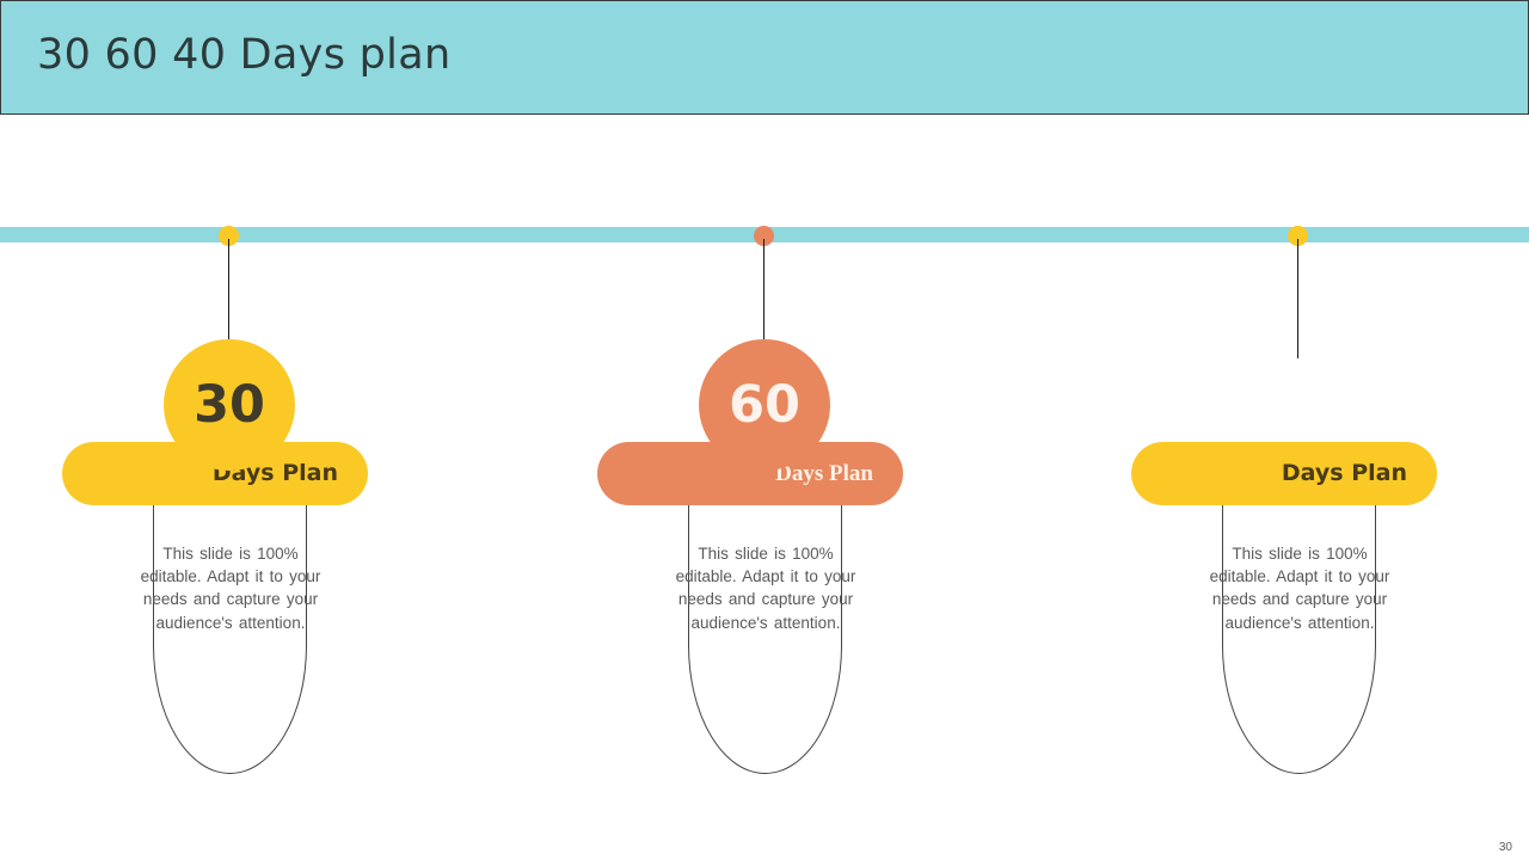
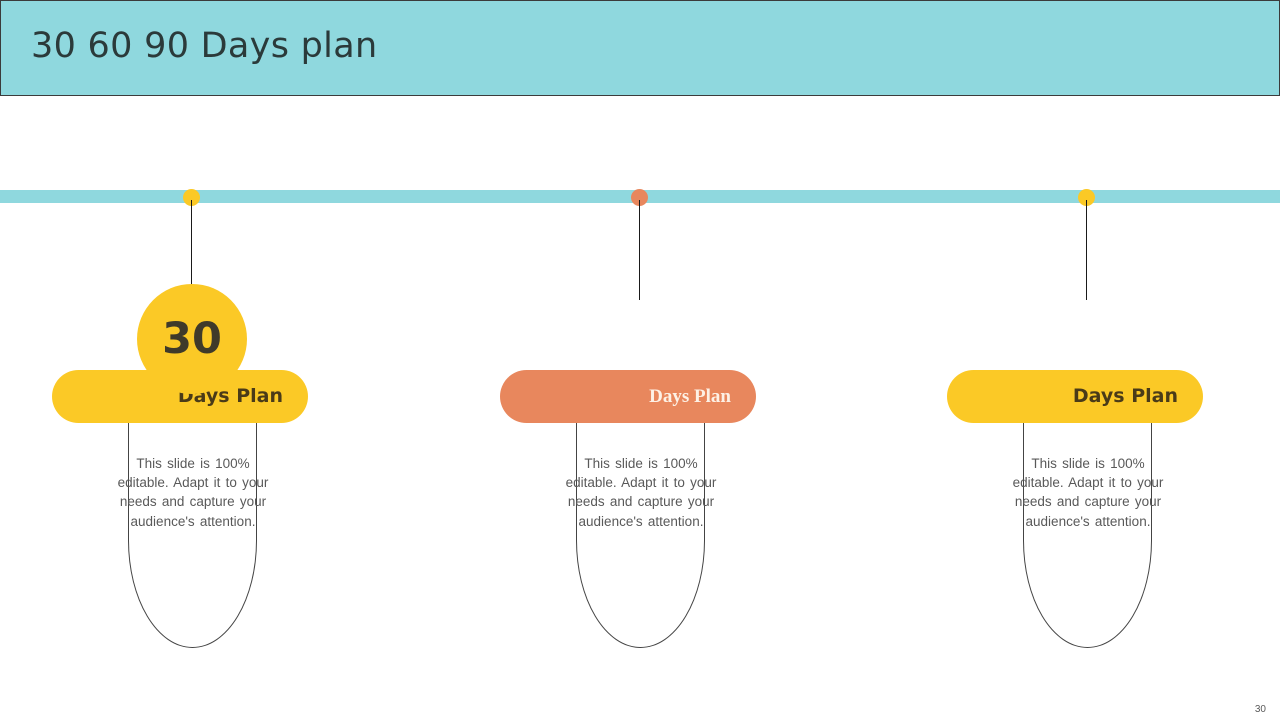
- 30 60 40 Days plan
+ 30 60 90 Days plan
  This slide is 100% editable. Adapt it to your needs and capture your audience's attention.
  Days Plan
  30
  This slide is 100% editable. Adapt it to your needs and capture your audience's attention.
  Days Plan
- 60
  This slide is 100% editable. Adapt it to your needs and capture your audience's attention.
  Days Plan
  30
